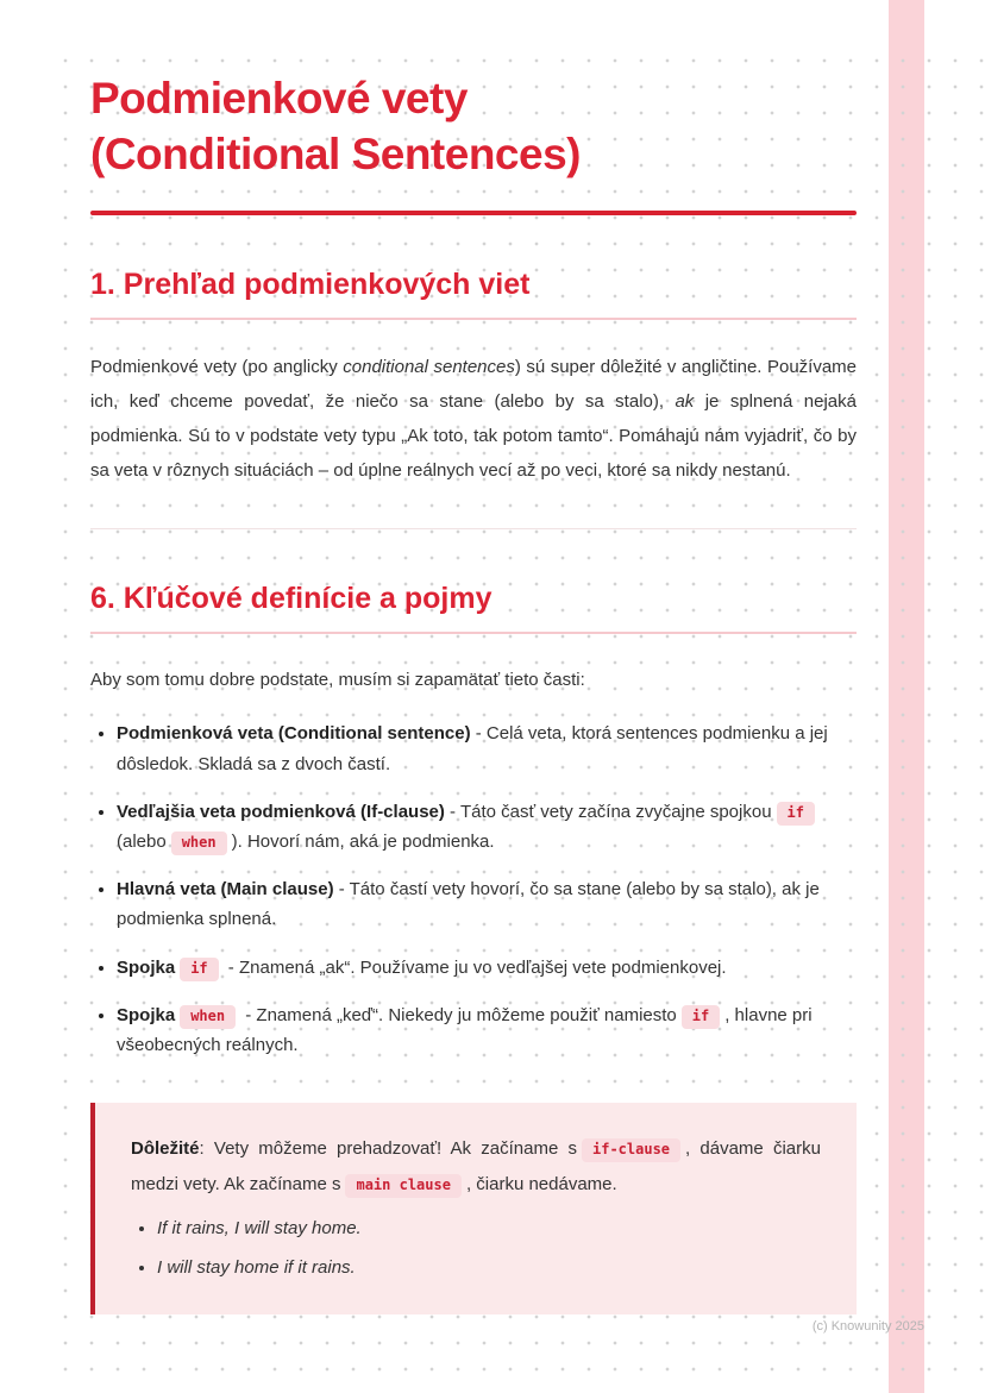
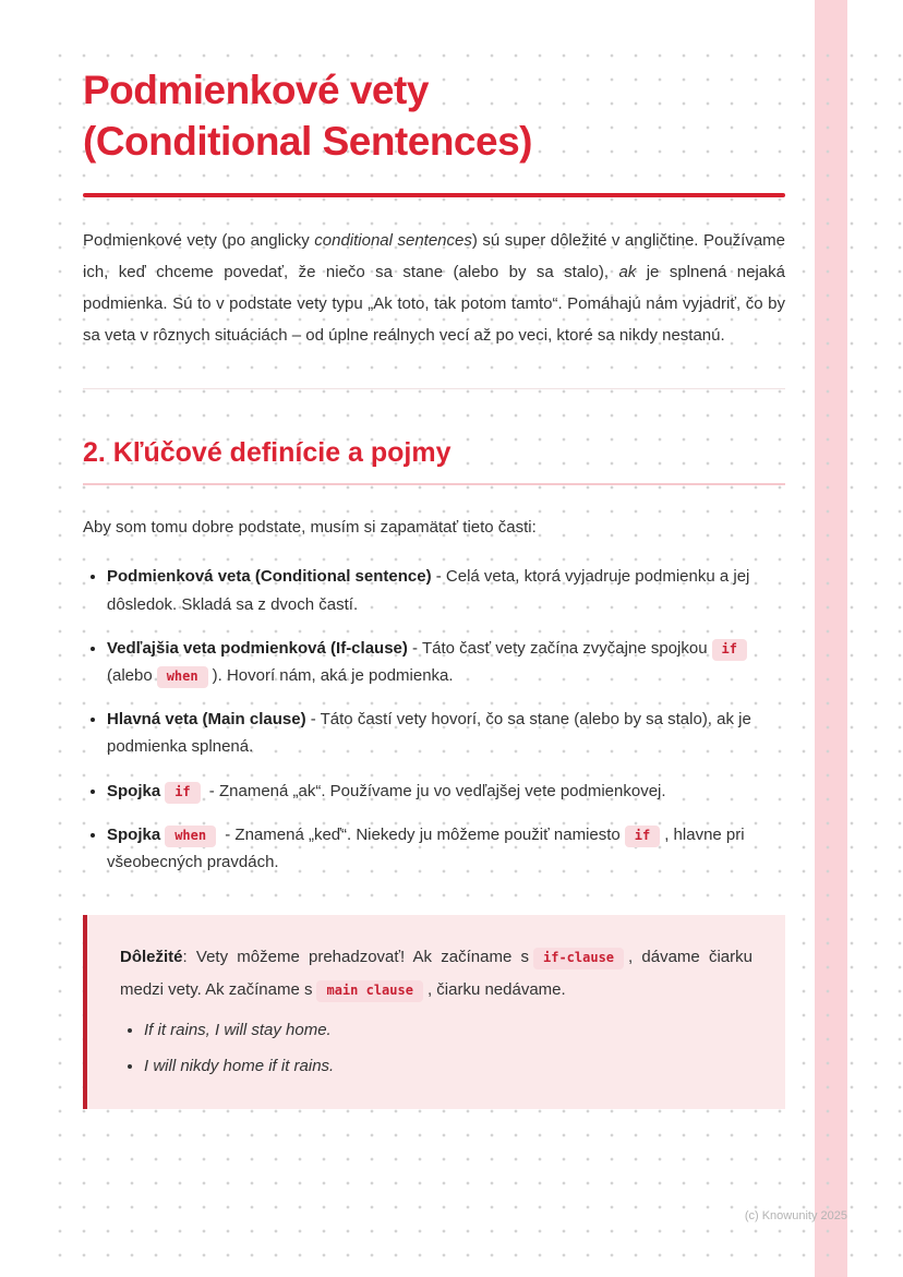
  Podmienkové vety
  (Conditional Sentences)
- 1. Prehľad podmienkových viet
  Podmienkové vety (po anglicky conditional sentences) sú super dôležité v angličtine. Používame ich, keď chceme povedať, že niečo sa stane (alebo by sa stalo), ak je splnená nejaká podmienka. Sú to v podstate vety typu „Ak toto, tak potom tamto“. Pomáhajú nám vyjadriť, čo by sa veta v rôznych situáciách – od úplne reálnych vecí až po veci, ktoré sa nikdy nestanú.
- 6. Kľúčové definície a pojmy
+ 2. Kľúčové definície a pojmy
  Aby som tomu dobre podstate, musím si zapamätať tieto časti:
- Podmienková veta (Conditional sentence) - Celá veta, ktorá sentences podmienku a jej dôsledok. Skladá sa z dvoch častí.
+ Podmienková veta (Conditional sentence) - Celá veta, ktorá vyjadruje podmienku a jej dôsledok. Skladá sa z dvoch častí.
  Vedľajšia veta podmienková (If-clause) - Táto časť vety začína zvyčajne spojkou if(alebo when ). Hovorí nám, aká je podmienka.
  Hlavná veta (Main clause) - Táto častí vety hovorí, čo sa stane (alebo by sa stalo), ak je podmienka splnená.
  Spojka if - Znamená „ak“. Používame ju vo vedľajšej vete podmienkovej.
- Spojka when - Znamená „keď“. Niekedy ju môžeme použiť namiesto if , hlavne pri všeobecných reálnych.
+ Spojka when - Znamená „keď“. Niekedy ju môžeme použiť namiesto if , hlavne pri všeobecných pravdách.
  Dôležité: Vety môžeme prehadzovať! Ak začíname s if-clause , dávame čiarku medzi vety. Ak začíname s main clause , čiarku nedávame.
  If it rains, I will stay home.
- I will stay home if it rains.
+ I will nikdy home if it rains.
  (c) Knowunity 2025
